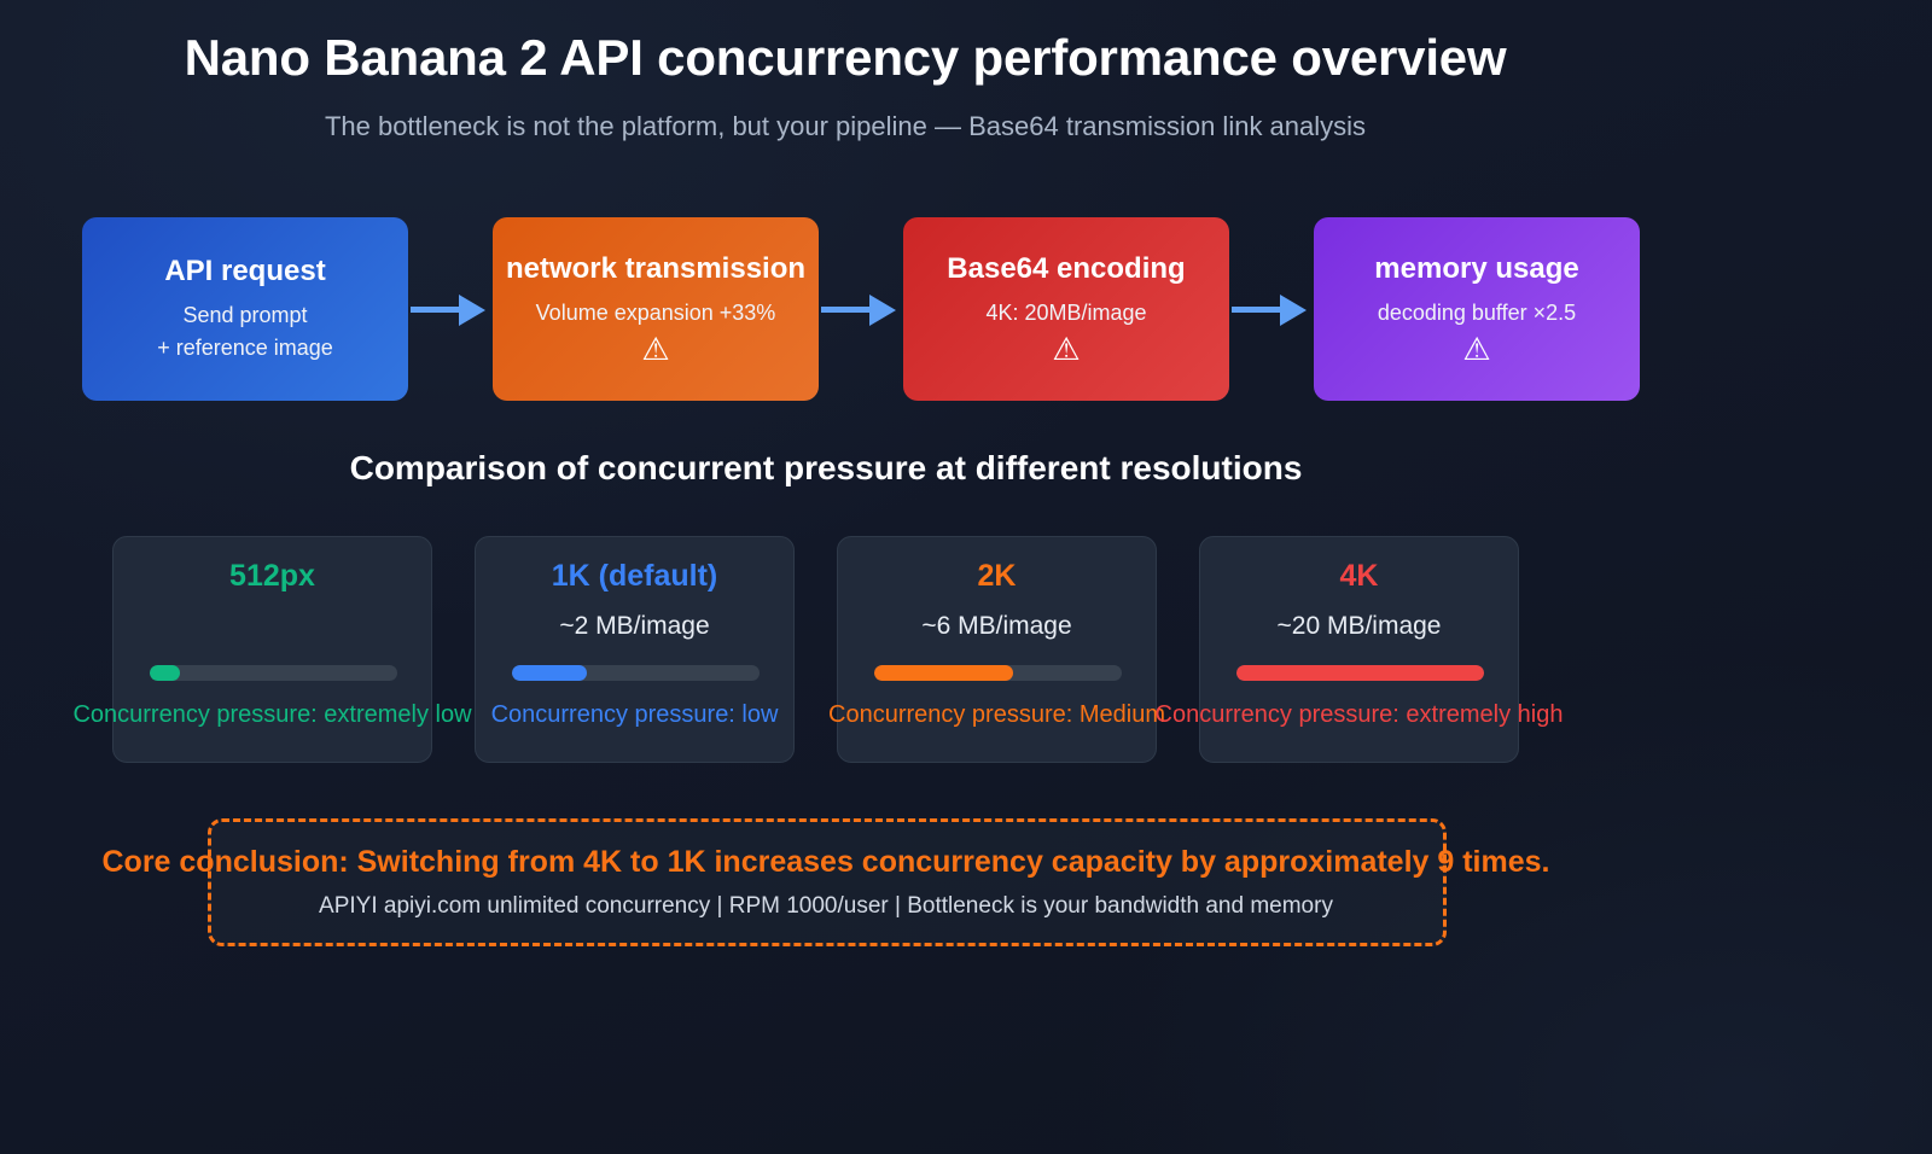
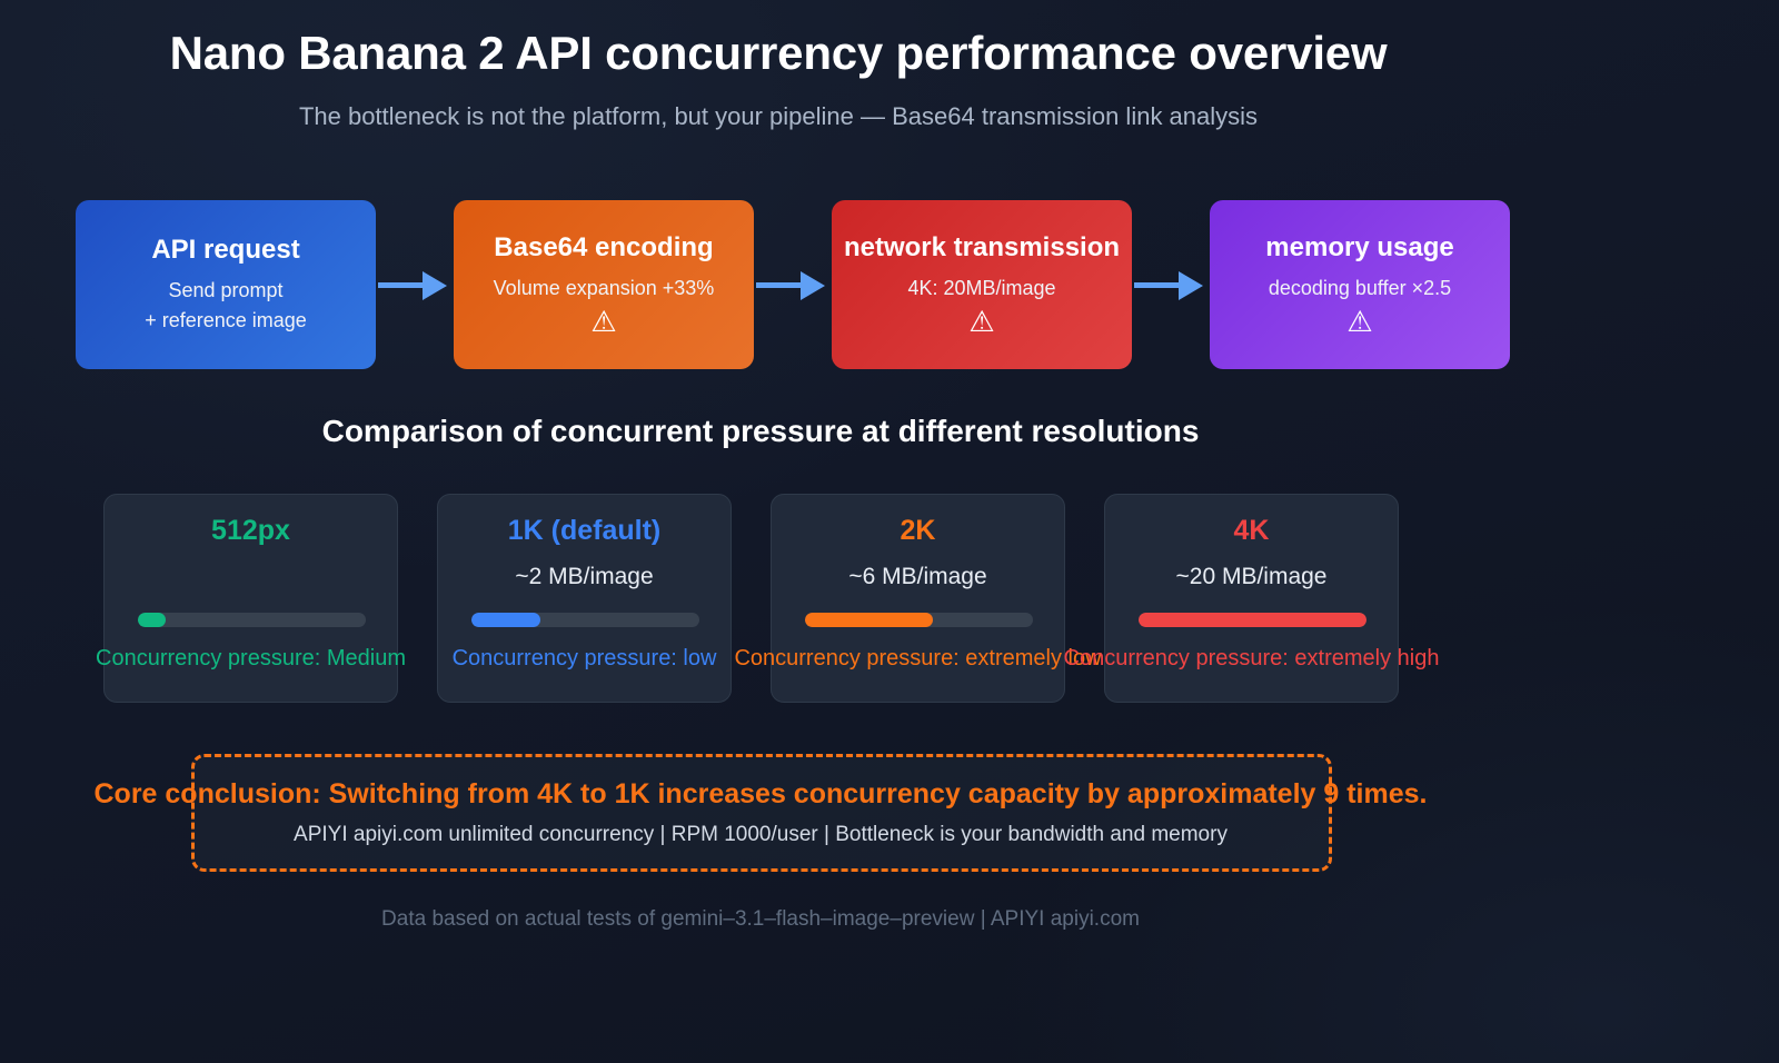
  Nano Banana 2 API concurrency performance overview
  The bottleneck is not the platform, but your pipeline — Base64 transmission link analysis
  API request
  Send prompt
  + reference image
- network transmission
+ Base64 encoding
  Volume expansion +33%
  ⚠
- Base64 encoding
+ network transmission
  4K: 20MB/image
  ⚠
  memory usage
  decoding buffer ×2.5
  ⚠
  Comparison of concurrent pressure at different resolutions
  512px
- Concurrency pressure: extremely low
+ Concurrency pressure: Medium
  1K (default)
  ~2 MB/image
  Concurrency pressure: low
  2K
  ~6 MB/image
- Concurrency pressure: Medium
+ Concurrency pressure: extremely low
  4K
  ~20 MB/image
  Concurrency pressure: extremely high
  Core conclusion: Switching from 4K to 1K increases concurrency capacity by approximately 9 times.
  APIYI apiyi.com unlimited concurrency | RPM 1000/user | Bottleneck is your bandwidth and memory
+ Data based on actual tests of gemini–3.1–flash–image–preview | APIYI apiyi.com
